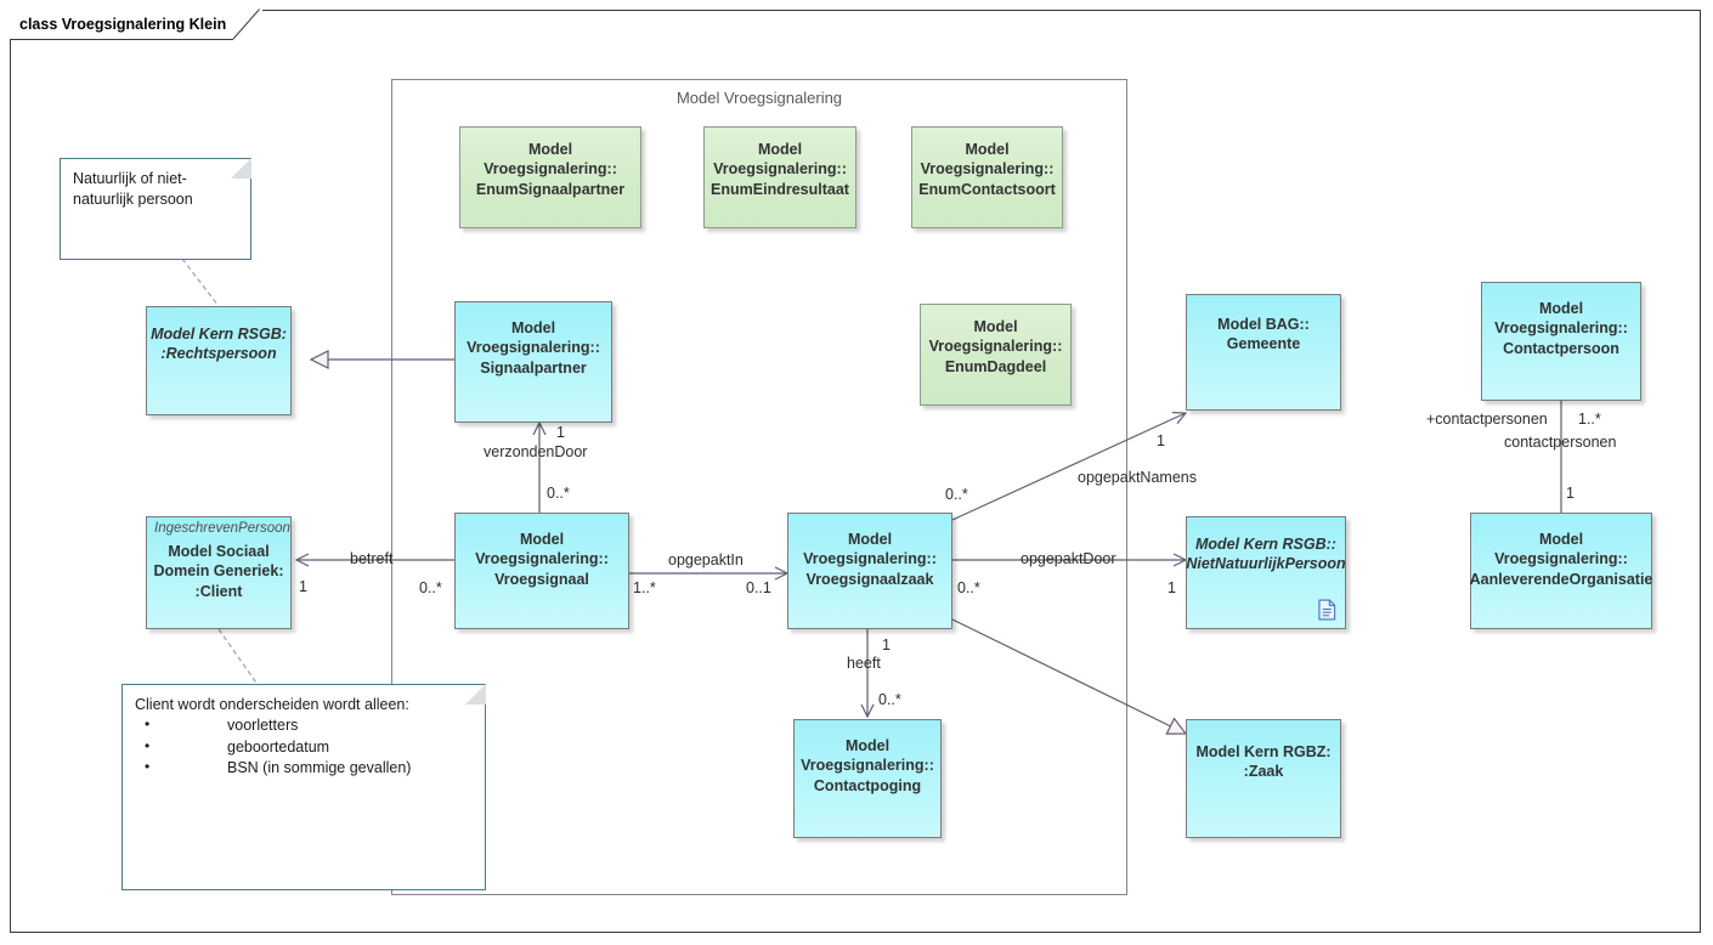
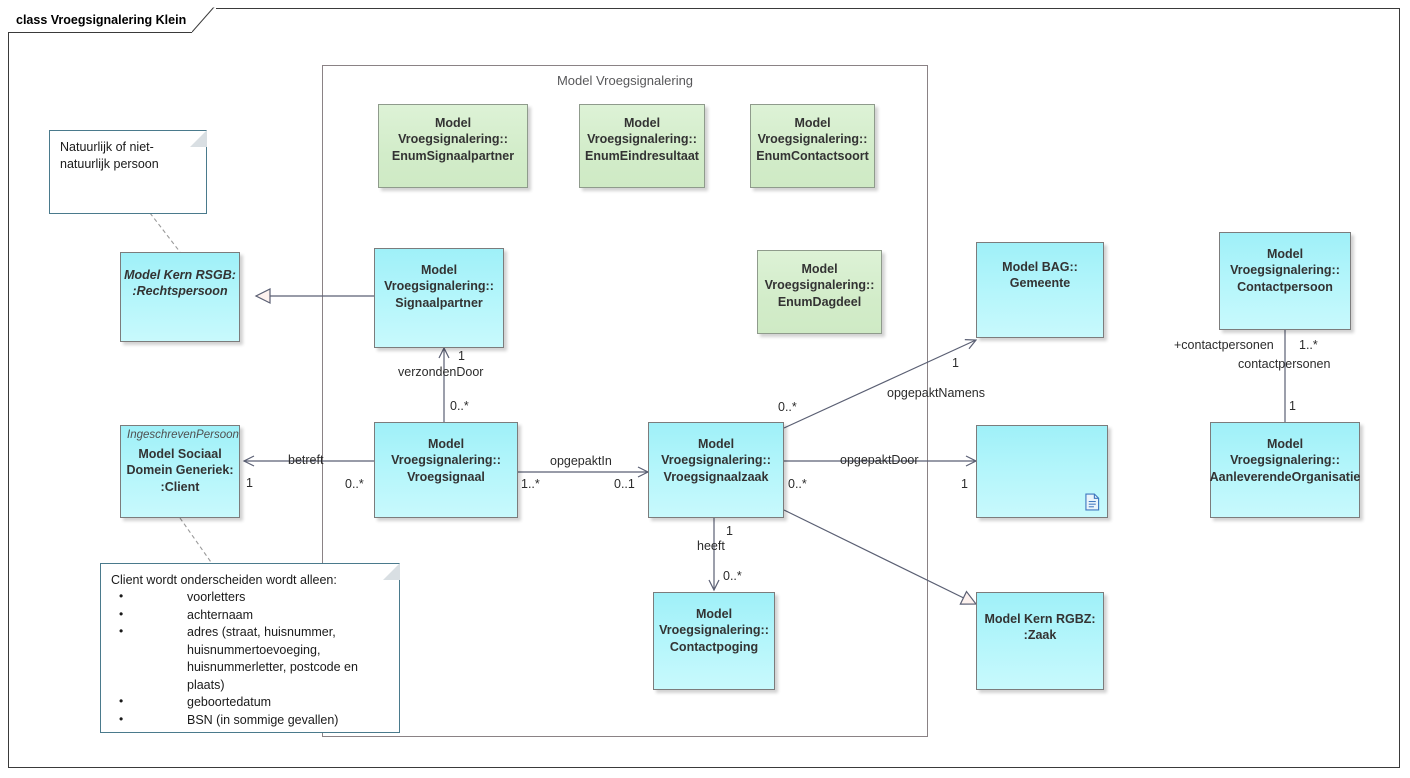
  class Vroegsignalering Klein
  Model Vroegsignalering
  Model
  Vroegsignalering::
  EnumSignaalpartner
  Model
  Vroegsignalering::
  EnumEindresultaat
  Model
  Vroegsignalering::
  EnumContactsoort
  Model
  Vroegsignalering::
  EnumDagdeel
  Model Kern RSGB:
  :Rechtspersoon
  Model
  Vroegsignalering::
  Signaalpartner
  IngeschrevenPersoon
  Model Sociaal
  Domein Generiek:
  :Client
  Model
  Vroegsignalering::
  Vroegsignaal
  Model
  Vroegsignalering::
  Vroegsignaalzaak
  Model
  Vroegsignalering::
  Contactpoging
  Model BAG::
  Gemeente
- Model Kern RSGB::
- NietNatuurlijkPersoon
  Model Kern RGBZ:
  :Zaak
  Model
  Vroegsignalering::
  Contactpersoon
  Model
  Vroegsignalering::
  AanleverendeOrganisatie
  Natuurlijk of niet-natuurlijk persoon
  Client wordt onderscheiden wordt alleen:
  voorletters
+ achternaam
+ adres (straat, huisnummer, huisnummertoevoeging, huisnummerletter, postcode en plaats)
  geboortedatum
  BSN (in sommige gevallen)
  verzondenDoor
  1
  0..*
  betreft
  1
  0..*
  opgepaktIn
  1..*
  0..1
  opgepaktNamens
  0..*
  1
  opgepaktDoor
  0..*
  1
  heeft
  1
  0..*
  +contactpersonen
  1..*
  contactpersonen
  1
